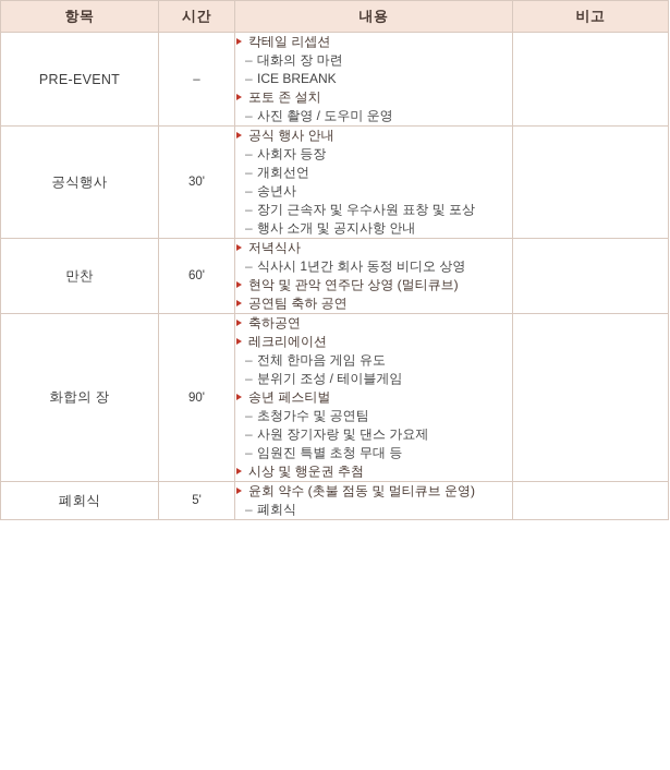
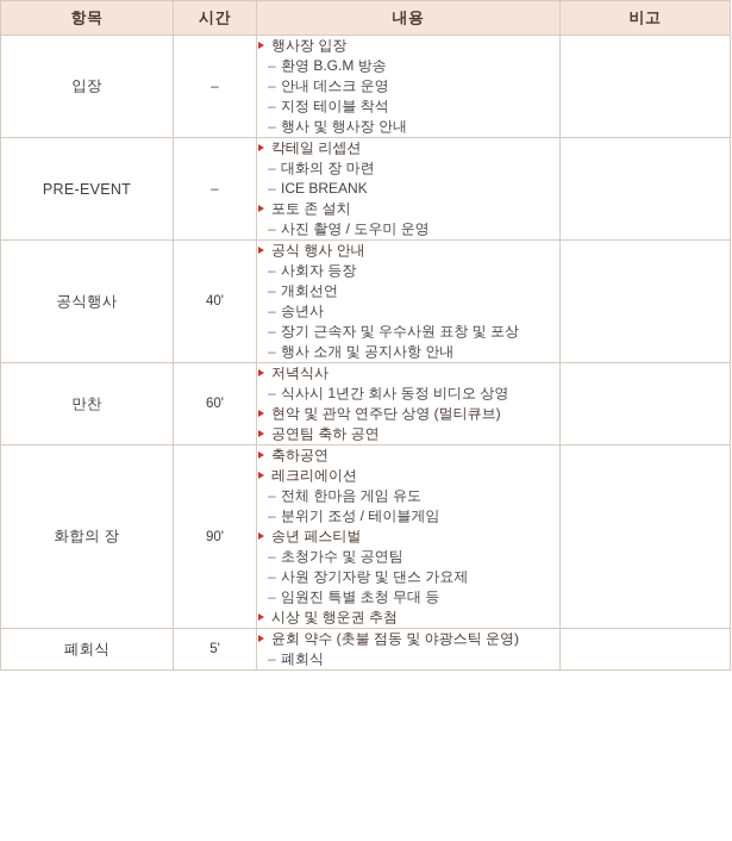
  항목	시간	내용	비고
+ 입장	–	행사장 입장환영 B.G.M 방송안내 데스크 운영지정 테이블 착석행사 및 행사장 안내
  PRE-EVENT	–	칵테일 리셉션대화의 장 마련ICE BREANK포토 존 설치사진 촬영 / 도우미 운영
- 공식행사	30'	공식 행사 안내사회자 등장개회선언송년사장기 근속자 및 우수사원 표창 및 포상행사 소개 및 공지사항 안내
+ 공식행사	40'	공식 행사 안내사회자 등장개회선언송년사장기 근속자 및 우수사원 표창 및 포상행사 소개 및 공지사항 안내
  만찬	60'	저녁식사식사시 1년간 회사 동정 비디오 상영현악 및 관악 연주단 상영 (멀티큐브)공연팀 축하 공연
  화합의 장	90'	축하공연레크리에이션전체 한마음 게임 유도분위기 조성 / 테이블게임송년 페스티벌초청가수 및 공연팀사원 장기자랑 및 댄스 가요제임원진 특별 초청 무대 등시상 및 행운권 추첨
- 폐회식	5'	윤회 약수 (촛불 점동 및 멀티큐브 운영)폐회식
+ 폐회식	5'	윤회 약수 (촛불 점동 및 야광스틱 운영)폐회식
